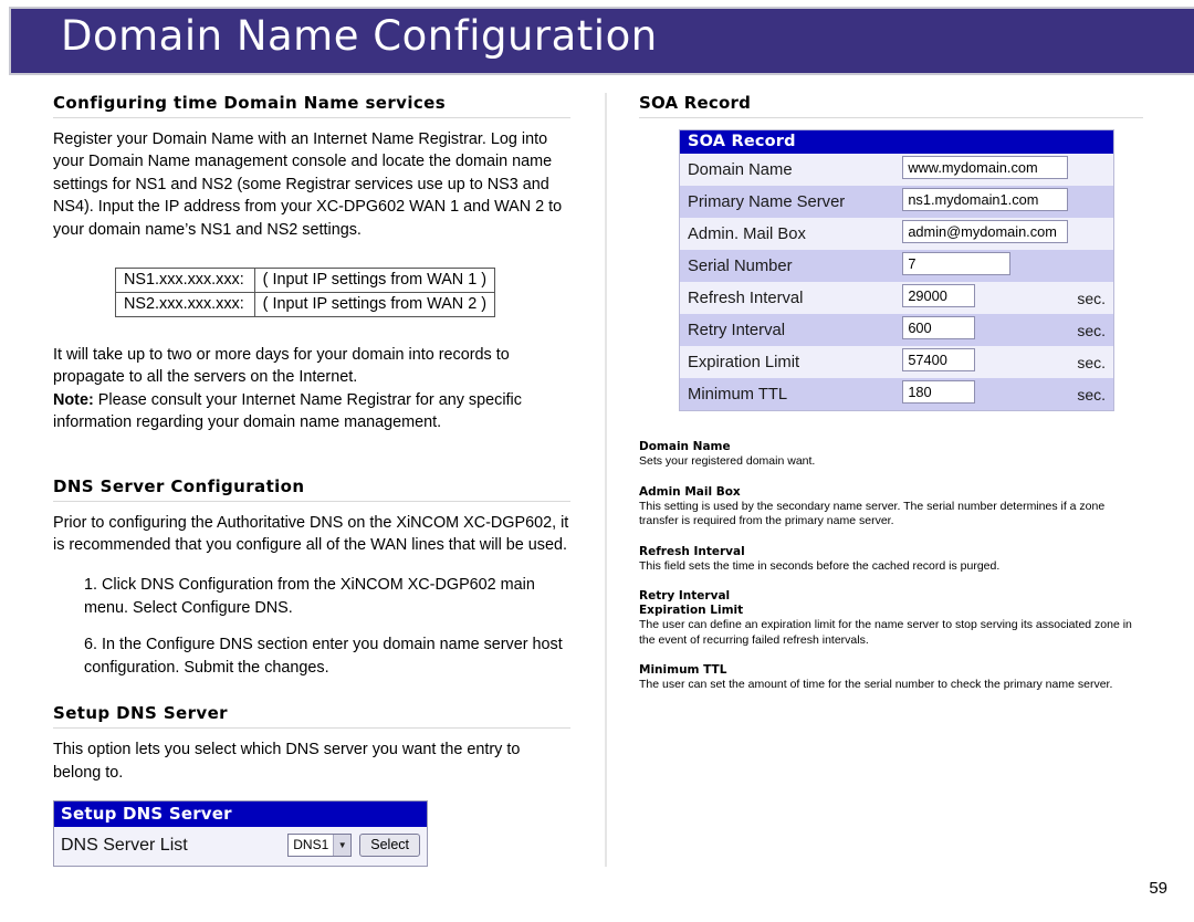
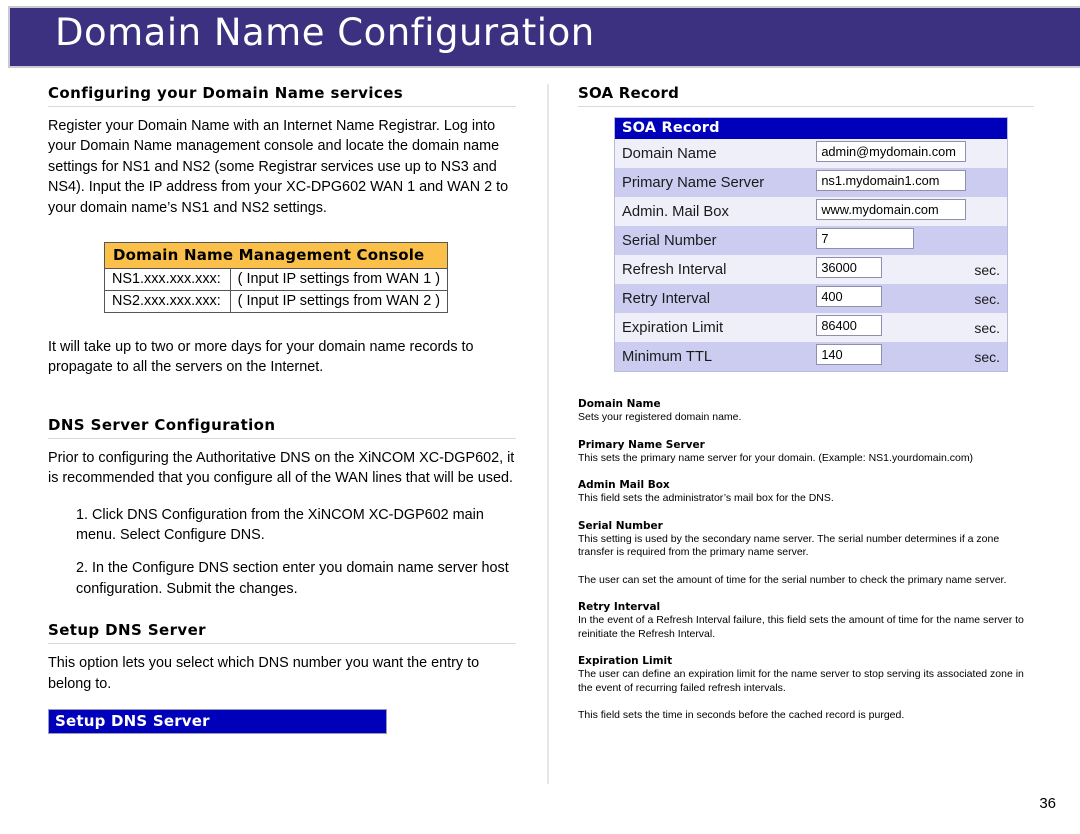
  Domain Name Configuration
- Configuring time Domain Name services
+ Configuring your Domain Name services
  Register your Domain Name with an Internet Name Registrar. Log into your Domain Name management console and locate the domain name settings for NS1 and NS2 (some Registrar services use up to NS3 and NS4). Input the IP address from your XC-DPG602 WAN 1 and WAN 2 to your domain name’s NS1 and NS2 settings.
+ Domain Name Management Console
  NS1.xxx.xxx.xxx:	( Input IP settings from WAN 1 )
  NS2.xxx.xxx.xxx:	( Input IP settings from WAN 2 )
- It will take up to two or more days for your domain into records to propagate to all the servers on the Internet.
+ It will take up to two or more days for your domain name records to propagate to all the servers on the Internet.
- Note: Please consult your Internet Name Registrar for any specific information regarding your domain name management.
  DNS Server Configuration
  Prior to configuring the Authoritative DNS on the XiNCOM XC-DGP602, it is recommended that you configure all of the WAN lines that will be used.
  1. Click DNS Configuration from the XiNCOM XC-DGP602 main menu. Select Configure DNS.
- 6. In the Configure DNS section enter you domain name server host configuration. Submit the changes.
+ 2. In the Configure DNS section enter you domain name server host configuration. Submit the changes.
  Setup DNS Server
- This option lets you select which DNS server you want the entry to belong to.
+ This option lets you select which DNS number you want the entry to belong to.
  Setup DNS Server
- DNS Server List
- DNS1
- ▼
- Select
  SOA Record
  SOA Record
- Domain Name	www.mydomain.com
+ Domain Name	admin@mydomain.com
  Primary Name Server	ns1.mydomain1.com
- Admin. Mail Box	admin@mydomain.com
+ Admin. Mail Box	www.mydomain.com
  Serial Number	7
- Refresh Interval	29000	sec.
+ Refresh Interval	36000	sec.
- Retry Interval	600	sec.
+ Retry Interval	400	sec.
- Expiration Limit	57400	sec.
+ Expiration Limit	86400	sec.
- Minimum TTL	180	sec.
+ Minimum TTL	140	sec.
  Domain Name
- Sets your registered domain want.
+ Sets your registered domain name.
+ Primary Name Server
+ This sets the primary name server for your domain. (Example: NS1.yourdomain.com)
  Admin Mail Box
+ This field sets the administrator’s mail box for the DNS.
+ Serial Number
  This setting is used by the secondary name server. The serial number determines if a zone transfer is required from the primary name server.
- Refresh Interval
- This field sets the time in seconds before the cached record is purged.
+ The user can set the amount of time for the serial number to check the primary name server.
  Retry Interval
+ In the event of a Refresh Interval failure, this field sets the amount of time for the name server to reinitiate the Refresh Interval.
  Expiration Limit
  The user can define an expiration limit for the name server to stop serving its associated zone in the event of recurring failed refresh intervals.
- Minimum TTL
- The user can set the amount of time for the serial number to check the primary name server.
+ This field sets the time in seconds before the cached record is purged.
- 59
+ 36
